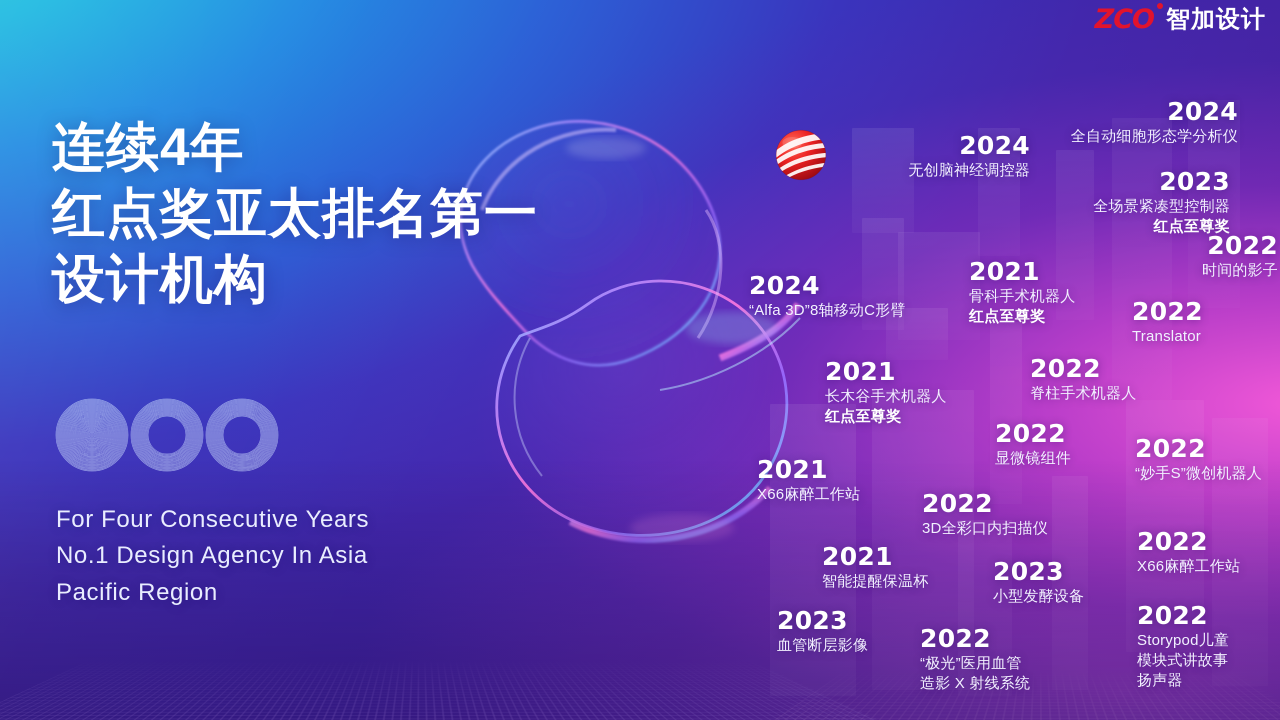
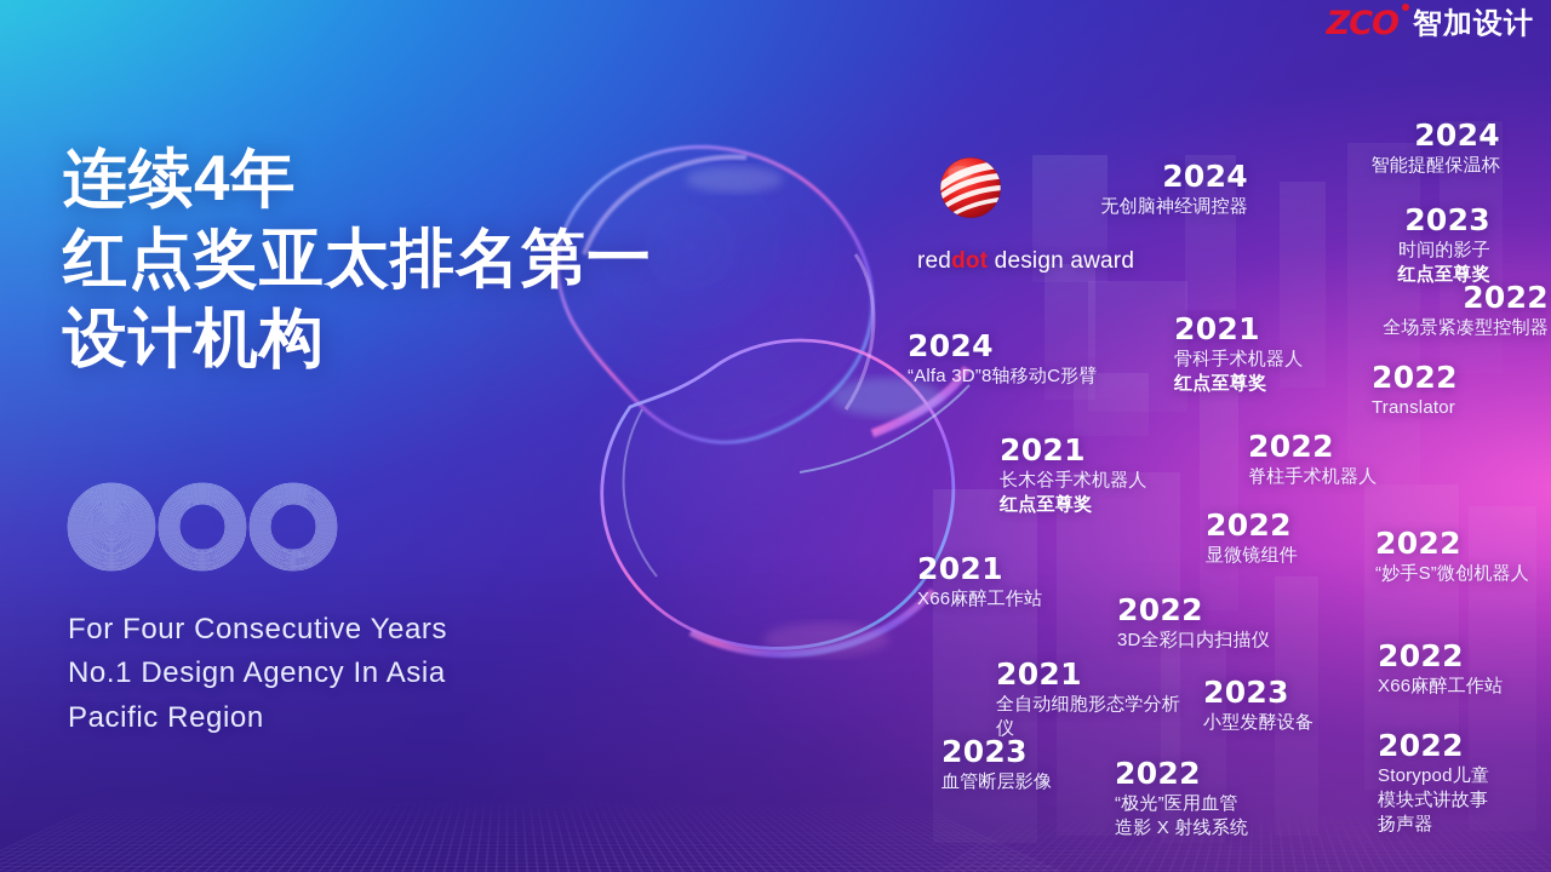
  ZCO
  智加设计
  连续4年
  红点奖亚太排名第一
  设计机构
  For Four Consecutive Years
  No.1 Design Agency In Asia
  Pacific Region
+ reddot design award
  2024
  无创脑神经调控器
  2024
- 全自动细胞形态学分析仪
+ 智能提醒保温杯
  2023
- 全场景紧凑型控制器
+ 时间的影子
  红点至尊奖
  2022
- 时间的影子
+ 全场景紧凑型控制器
  2024
  “Alfa 3D”8轴移动C形臂
  2021
  骨科手术机器人
  红点至尊奖
  2022
  Translator
  2021
  长木谷手术机器人
  红点至尊奖
  2022
  脊柱手术机器人
  2022
  显微镜组件
  2022
  “妙手S”微创机器人
  2021
  X66麻醉工作站
  2022
  3D全彩口内扫描仪
  2022
  X66麻醉工作站
  2021
- 智能提醒保温杯
+ 全自动细胞形态学分析仪
  2023
  小型发酵设备
  2023
  血管断层影像
  2022
  “极光”医用血管
  造影 X 射线系统
  2022
  Storypod儿童
  模块式讲故事
  扬声器
